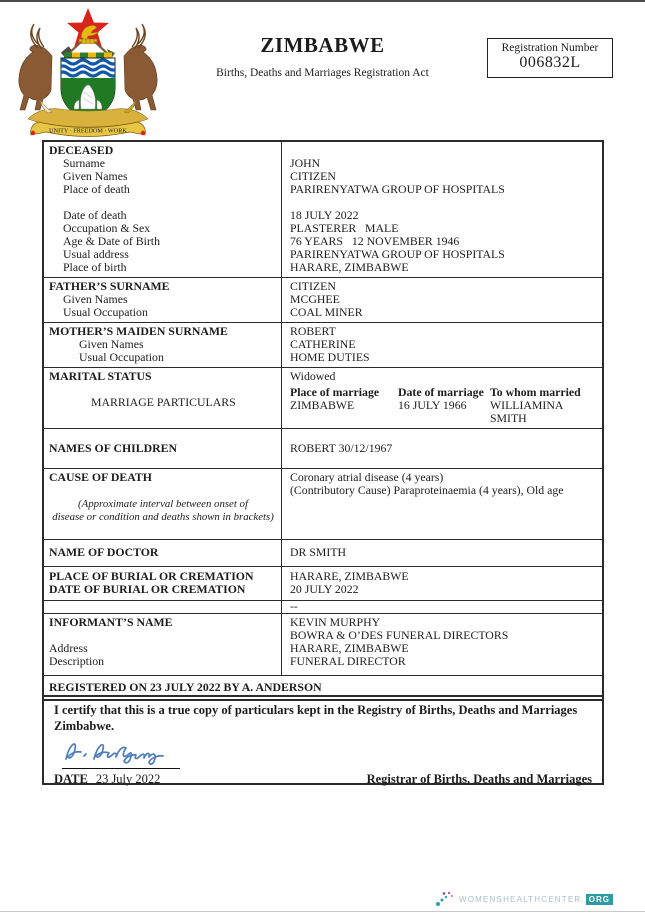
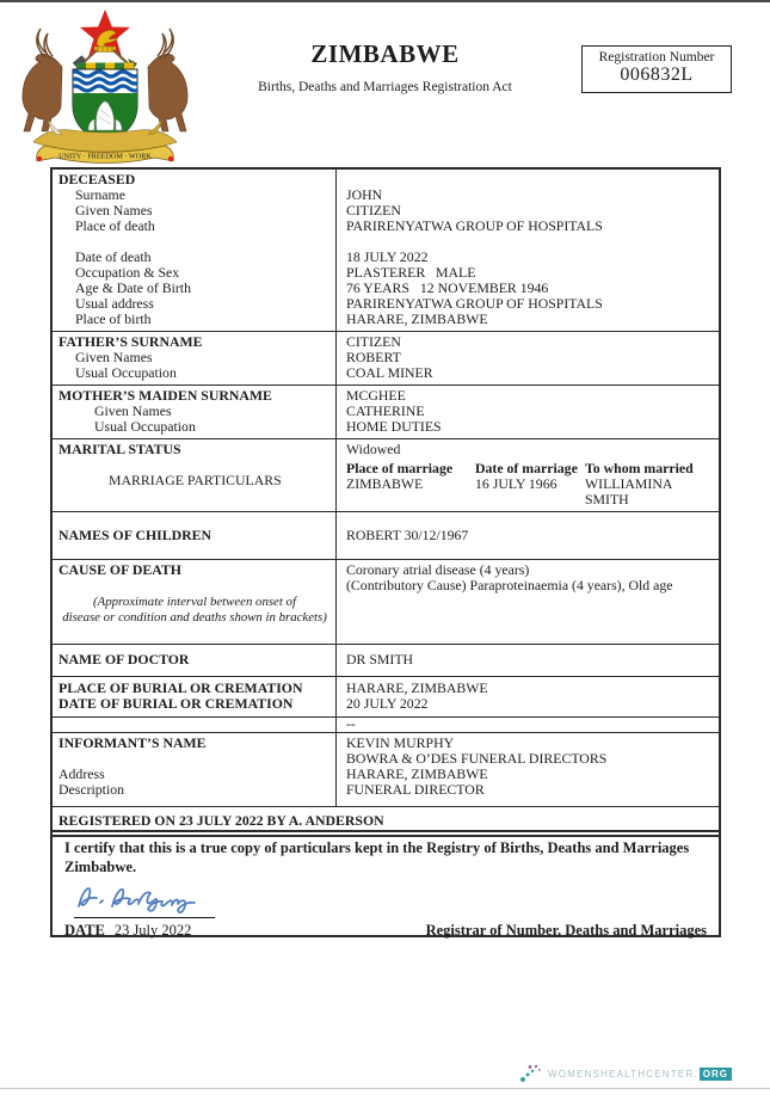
  ZIMBABWE
  Births, Deaths and Marriages Registration Act
  Registration Number
  006832L
  DECEASED
  Surname
  Given Names
  Place of death
  Date of death
  Occupation & Sex
  Age & Date of Birth
  Usual address
  Place of birth
  JOHN
  CITIZEN
  PARIRENYATWA GROUP OF HOSPITALS
  18 JULY 2022
  PLASTERER MALE
  76 YEARS 12 NOVEMBER 1946
  PARIRENYATWA GROUP OF HOSPITALS
  HARARE, ZIMBABWE
  FATHER’S SURNAME
  Given Names
  Usual Occupation
  CITIZEN
- MCGHEE
+ ROBERT
  COAL MINER
  MOTHER’S MAIDEN SURNAME
  Given Names
  Usual Occupation
- ROBERT
+ MCGHEE
  CATHERINE
  HOME DUTIES
  MARITAL STATUS
  MARRIAGE PARTICULARS
  Widowed
  Place of marriage
  ZIMBABWE
  Date of marriage
  16 JULY 1966
  To whom married
  WILLIAMINA SMITH
  NAMES OF CHILDREN
  ROBERT 30/12/1967
  CAUSE OF DEATH
  (Approximate interval between onset of
  disease or condition and deaths shown in brackets)
  Coronary atrial disease (4 years)
  (Contributory Cause) Paraproteinaemia (4 years), Old age
  NAME OF DOCTOR
  DR SMITH
  PLACE OF BURIAL OR CREMATION
  DATE OF BURIAL OR CREMATION
  HARARE, ZIMBABWE
  20 JULY 2022
  --
  INFORMANT’S NAME
  Address
  Description
  KEVIN MURPHY
  BOWRA & O’DES FUNERAL DIRECTORS
  HARARE, ZIMBABWE
  FUNERAL DIRECTOR
  REGISTERED ON 23 JULY 2022 BY A. ANDERSON
  I certify that this is a true copy of particulars kept in the Registry of Births, Deaths and Marriages
  Zimbabwe.
  DATE 23 July 2022
- Registrar of Births, Deaths and Marriages
+ Registrar of Number, Deaths and Marriages
  WOMENSHEALTHCENTER.
  ORG
